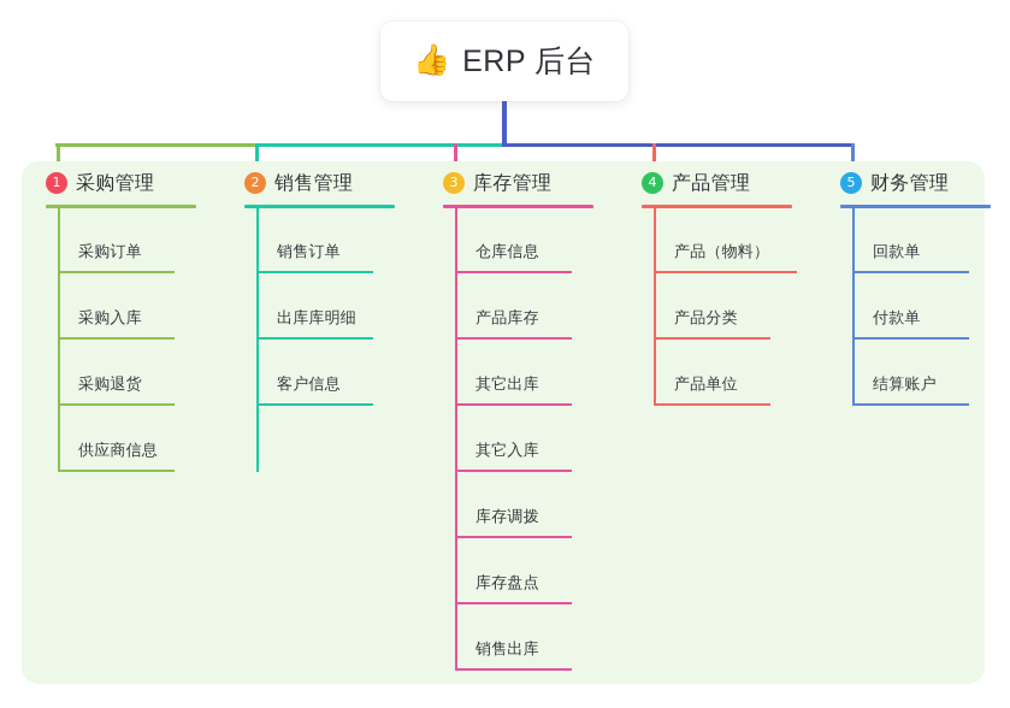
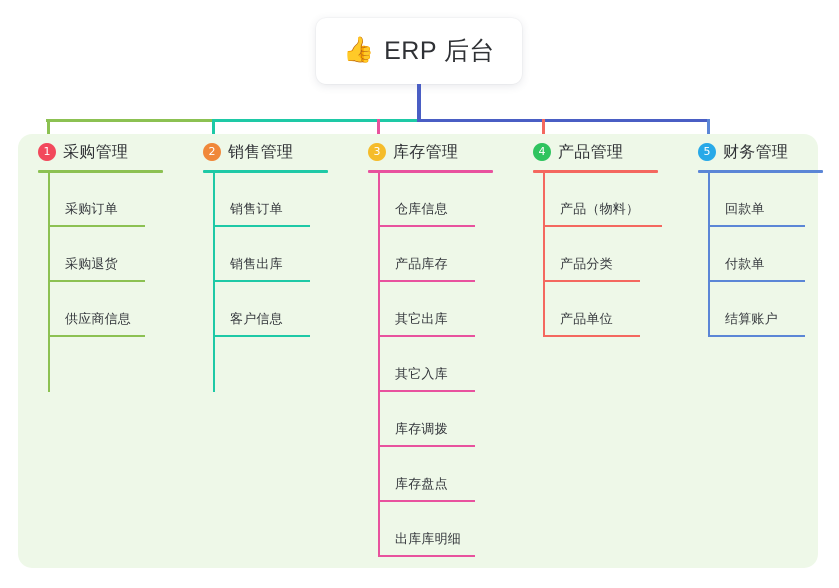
  👍
  ERP 后台
  1
  采购管理
  采购订单
- 采购入库
  采购退货
  供应商信息
  2
  销售管理
  销售订单
- 出库库明细
+ 销售出库
  客户信息
  3
  库存管理
  仓库信息
  产品库存
  其它出库
  其它入库
  库存调拨
  库存盘点
- 销售出库
+ 出库库明细
  4
  产品管理
  产品（物料）
  产品分类
  产品单位
  5
  财务管理
  回款单
  付款单
  结算账户
